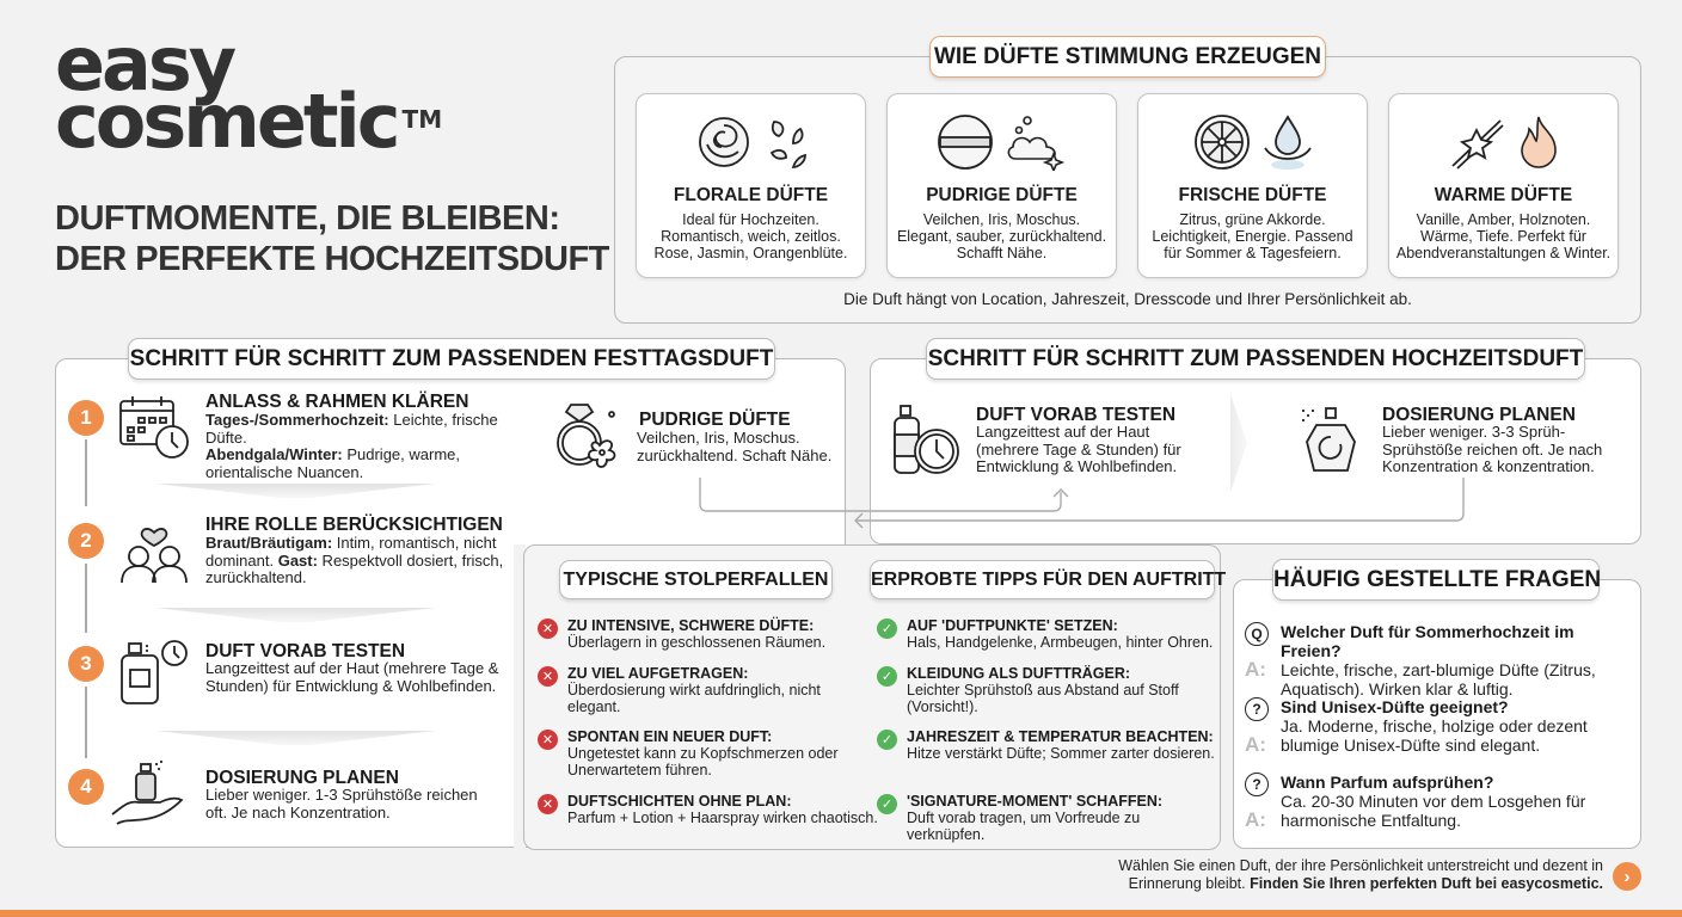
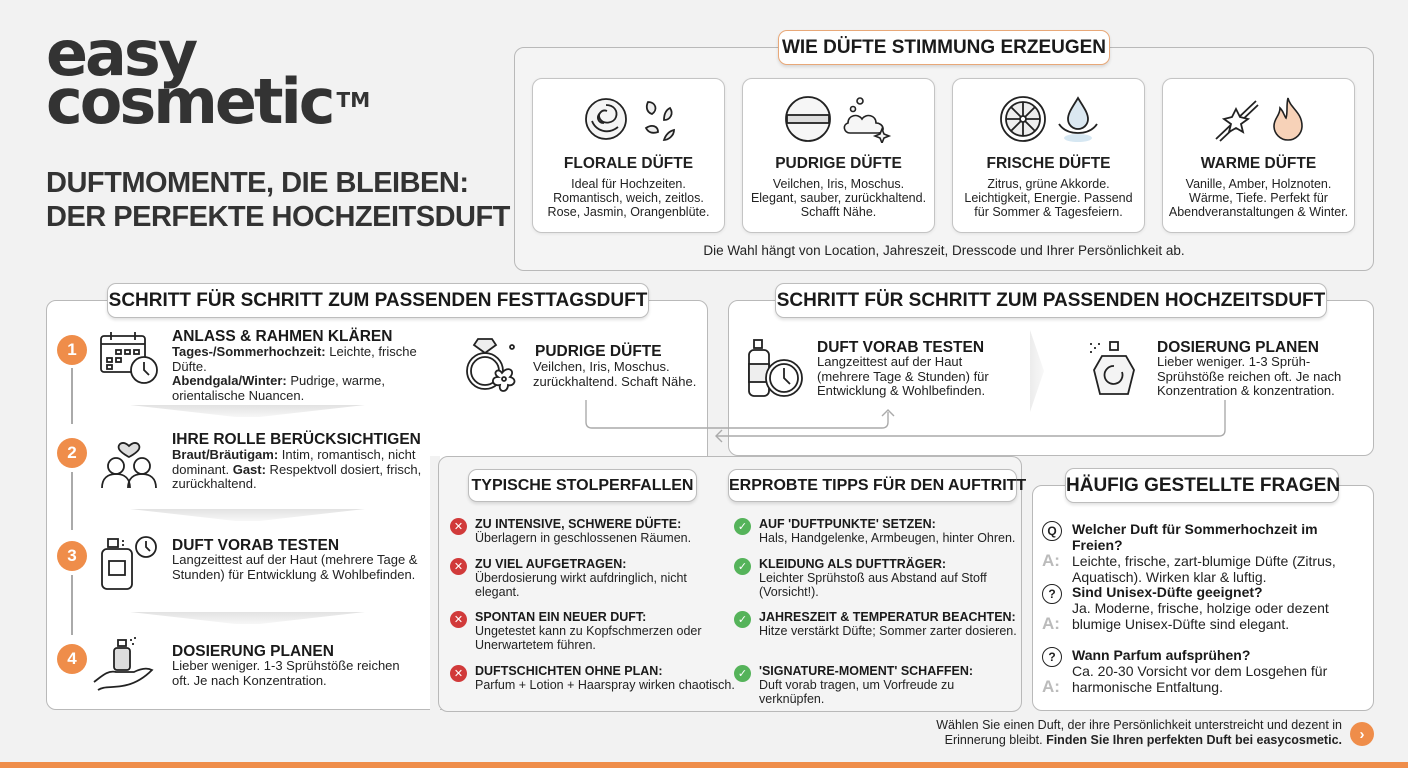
  easy
  cosmetic TM
  DUFTMOMENTE, DIE BLEIBEN:
  DER PERFEKTE HOCHZEITSDUFT
  WIE DÜFTE STIMMUNG ERZEUGEN
  FLORALE DÜFTE
  Ideal für Hochzeiten.
  Romantisch, weich, zeitlos.
  Rose, Jasmin, Orangenblüte.
  PUDRIGE DÜFTE
  Veilchen, Iris, Moschus.
  Elegant, sauber, zurückhaltend.
  Schafft Nähe.
  FRISCHE DÜFTE
  Zitrus, grüne Akkorde.
  Leichtigkeit, Energie. Passend
  für Sommer & Tagesfeiern.
  WARME DÜFTE
  Vanille, Amber, Holznoten.
  Wärme, Tiefe. Perfekt für
  Abendveranstaltungen & Winter.
- Die Duft hängt von Location, Jahreszeit, Dresscode und Ihrer Persönlichkeit ab.
+ Die Wahl hängt von Location, Jahreszeit, Dresscode und Ihrer Persönlichkeit ab.
  SCHRITT FÜR SCHRITT ZUM PASSENDEN FESTTAGSDUFT
  1
  ANLASS & RAHMEN KLÄREN
  Tages-/Sommerhochzeit: Leichte, frische Düfte.
  Abendgala/Winter: Pudrige, warme, orientalische Nuancen.
  2
  IHRE ROLLE BERÜCKSICHTIGEN
  Braut/Bräutigam: Intim, romantisch, nicht dominant. Gast: Respektvoll dosiert, frisch, zurückhaltend.
  3
  DUFT VORAB TESTEN
  Langzeittest auf der Haut (mehrere Tage & Stunden) für Entwicklung & Wohlbefinden.
  4
  DOSIERUNG PLANEN
  Lieber weniger. 1-3 Sprühstöße reichen oft. Je nach Konzentration.
  PUDRIGE DÜFTE
  Veilchen, Iris, Moschus.
  zurückhaltend. Schaft Nähe.
  SCHRITT FÜR SCHRITT ZUM PASSENDEN HOCHZEITSDUFT
  DUFT VORAB TESTEN
  Langzeittest auf der Haut
  (mehrere Tage & Stunden) für
  Entwicklung & Wohlbefinden.
  DOSIERUNG PLANEN
- Lieber weniger. 3-3 Sprüh-
+ Lieber weniger. 1-3 Sprüh-
  Sprühstöße reichen oft. Je nach
  Konzentration & konzentration.
  TYPISCHE STOLPERFALLEN
  ERPROBTE TIPPS FÜR DEN AUFTRITT
  ✕
  ZU INTENSIVE, SCHWERE DÜFTE:
  Überlagern in geschlossenen Räumen.
  ✕
  ZU VIEL AUFGETRAGEN:
  Überdosierung wirkt aufdringlich, nicht elegant.
  ✕
  SPONTAN EIN NEUER DUFT:
  Ungetestet kann zu Kopfschmerzen oder Unerwartetem führen.
  ✕
  DUFTSCHICHTEN OHNE PLAN:
  Parfum + Lotion + Haarspray wirken chaotisch.
  ✓
  AUF 'DUFTPUNKTE' SETZEN:
  Hals, Handgelenke, Armbeugen, hinter Ohren.
  ✓
  KLEIDUNG ALS DUFTTRÄGER:
  Leichter Sprühstoß aus Abstand auf Stoff (Vorsicht!).
  ✓
  JAHRESZEIT & TEMPERATUR BEACHTEN:
  Hitze verstärkt Düfte; Sommer zarter dosieren.
  ✓
  'SIGNATURE-MOMENT' SCHAFFEN:
  Duft vorab tragen, um Vorfreude zu verknüpfen.
  HÄUFIG GESTELLTE FRAGEN
  Q
  Welcher Duft für Sommerhochzeit im Freien?
  A:
  Leichte, frische, zart-blumige Düfte (Zitrus, Aquatisch). Wirken klar & luftig.
  ?
  Sind Unisex-Düfte geeignet?
  A:
  Ja. Moderne, frische, holzige oder dezent blumige Unisex-Düfte sind elegant.
  ?
  Wann Parfum aufsprühen?
  A:
- Ca. 20-30 Minuten vor dem Losgehen für harmonische Entfaltung.
+ Ca. 20-30 Vorsicht vor dem Losgehen für harmonische Entfaltung.
  Wählen Sie einen Duft, der ihre Persönlichkeit unterstreicht und dezent in Erinnerung bleibt. Finden Sie Ihren perfekten Duft bei easycosmetic.
  ›
